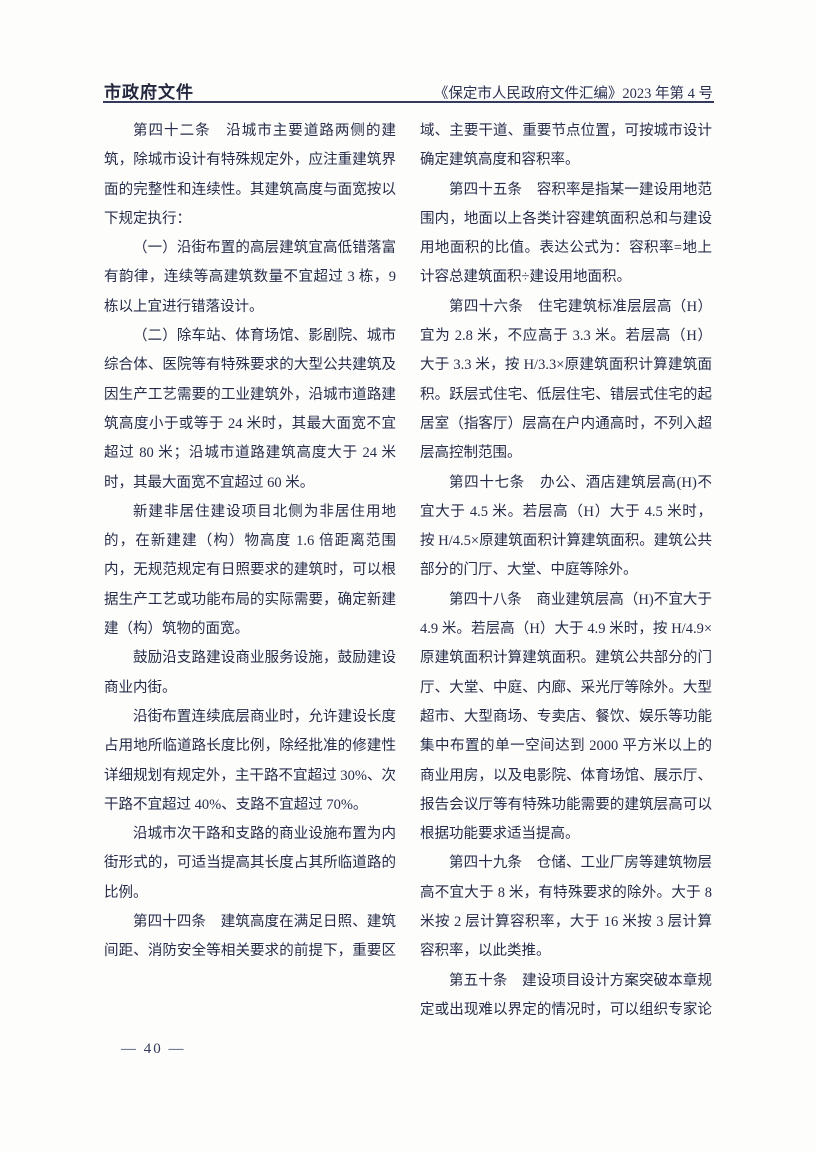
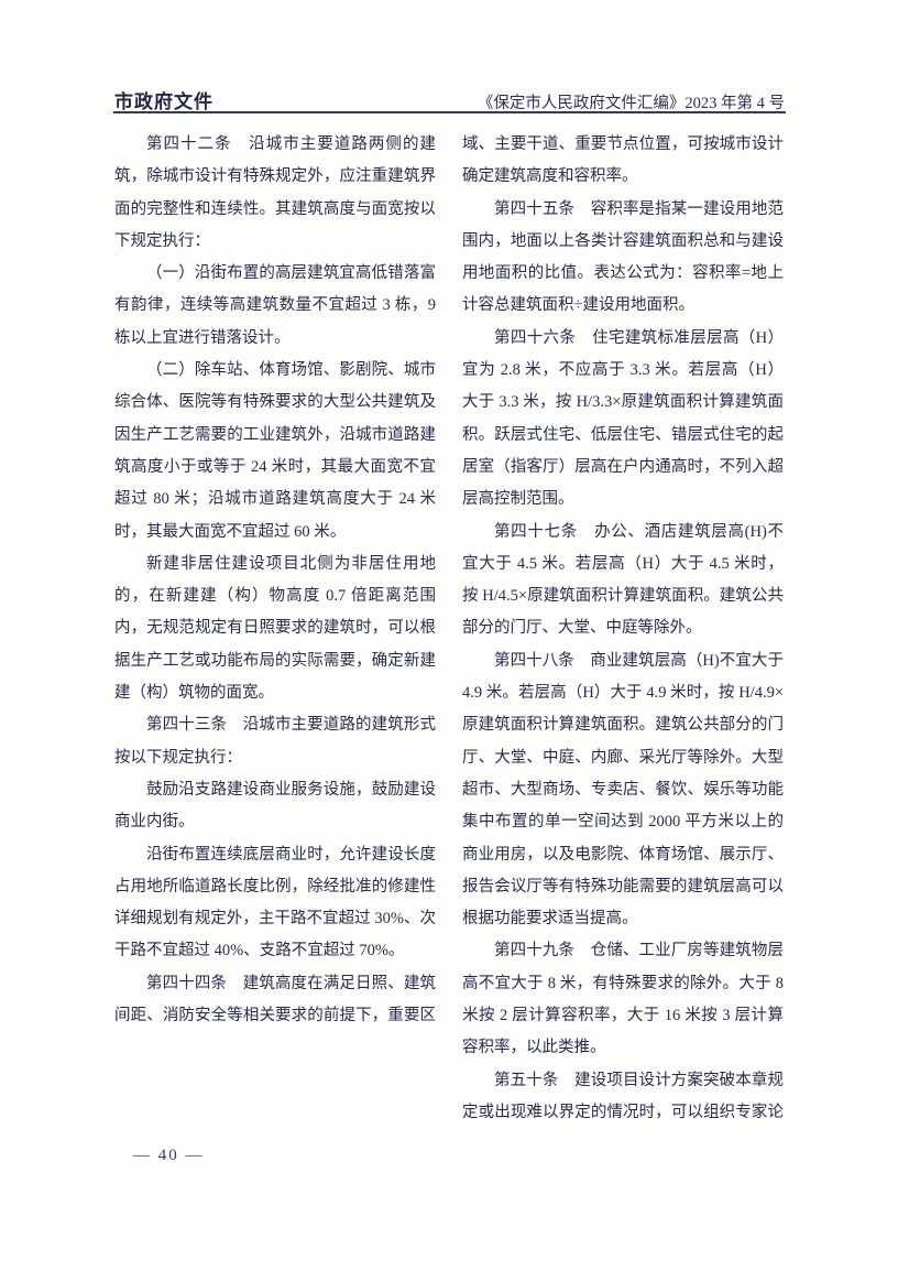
  市政府文件
  《保定市人民政府文件汇编》2023 年第 4 号
  第四十二条 沿城市主要道路两侧的建筑，除城市设计有特殊规定外，应注重建筑界面的完整性和连续性。其建筑高度与面宽按以下规定执行：
  （一）沿街布置的高层建筑宜高低错落富有韵律，连续等高建筑数量不宜超过 3 栋，9 栋以上宜进行错落设计。
  （二）除车站、体育场馆、影剧院、城市综合体、医院等有特殊要求的大型公共建筑及因生产工艺需要的工业建筑外，沿城市道路建筑高度小于或等于 24 米时，其最大面宽不宜超过 80 米；沿城市道路建筑高度大于 24 米时，其最大面宽不宜超过 60 米。
- 新建非居住建设项目北侧为非居住用地的，在新建建（构）物高度 1.6 倍距离范围内，无规范规定有日照要求的建筑时，可以根据生产工艺或功能布局的实际需要，确定新建建（构）筑物的面宽。
+ 新建非居住建设项目北侧为非居住用地的，在新建建（构）物高度 0.7 倍距离范围内，无规范规定有日照要求的建筑时，可以根据生产工艺或功能布局的实际需要，确定新建建（构）筑物的面宽。
+ 第四十三条 沿城市主要道路的建筑形式按以下规定执行：
  鼓励沿支路建设商业服务设施，鼓励建设商业内街。
  沿街布置连续底层商业时，允许建设长度占用地所临道路长度比例，除经批准的修建性详细规划有规定外，主干路不宜超过 30%、次干路不宜超过 40%、支路不宜超过 70%。
- 沿城市次干路和支路的商业设施布置为内街形式的，可适当提高其长度占其所临道路的比例。
  第四十四条 建筑高度在满足日照、建筑间距、消防安全等相关要求的前提下，重要区
  域、主要干道、重要节点位置，可按城市设计确定建筑高度和容积率。
  第四十五条 容积率是指某一建设用地范围内，地面以上各类计容建筑面积总和与建设用地面积的比值。表达公式为：容积率=地上计容总建筑面积÷建设用地面积。
  第四十六条 住宅建筑标准层层高（H）宜为 2.8 米，不应高于 3.3 米。若层高（H）大于 3.3 米，按 H/3.3×原建筑面积计算建筑面积。跃层式住宅、低层住宅、错层式住宅的起居室（指客厅）层高在户内通高时，不列入超层高控制范围。
  第四十七条 办公、酒店建筑层高(H)不宜大于 4.5 米。若层高（H）大于 4.5 米时，按 H/4.5×原建筑面积计算建筑面积。建筑公共部分的门厅、大堂、中庭等除外。
  第四十八条 商业建筑层高（H)不宜大于 4.9 米。若层高（H）大于 4.9 米时，按 H/4.9×原建筑面积计算建筑面积。建筑公共部分的门厅、大堂、中庭、内廊、采光厅等除外。大型超市、大型商场、专卖店、餐饮、娱乐等功能集中布置的单一空间达到 2000 平方米以上的商业用房，以及电影院、体育场馆、展示厅、报告会议厅等有特殊功能需要的建筑层高可以根据功能要求适当提高。
  第四十九条 仓储、工业厂房等建筑物层高不宜大于 8 米，有特殊要求的除外。大于 8 米按 2 层计算容积率，大于 16 米按 3 层计算容积率，以此类推。
  第五十条 建设项目设计方案突破本章规定或出现难以界定的情况时，可以组织专家论
  — 40 —
